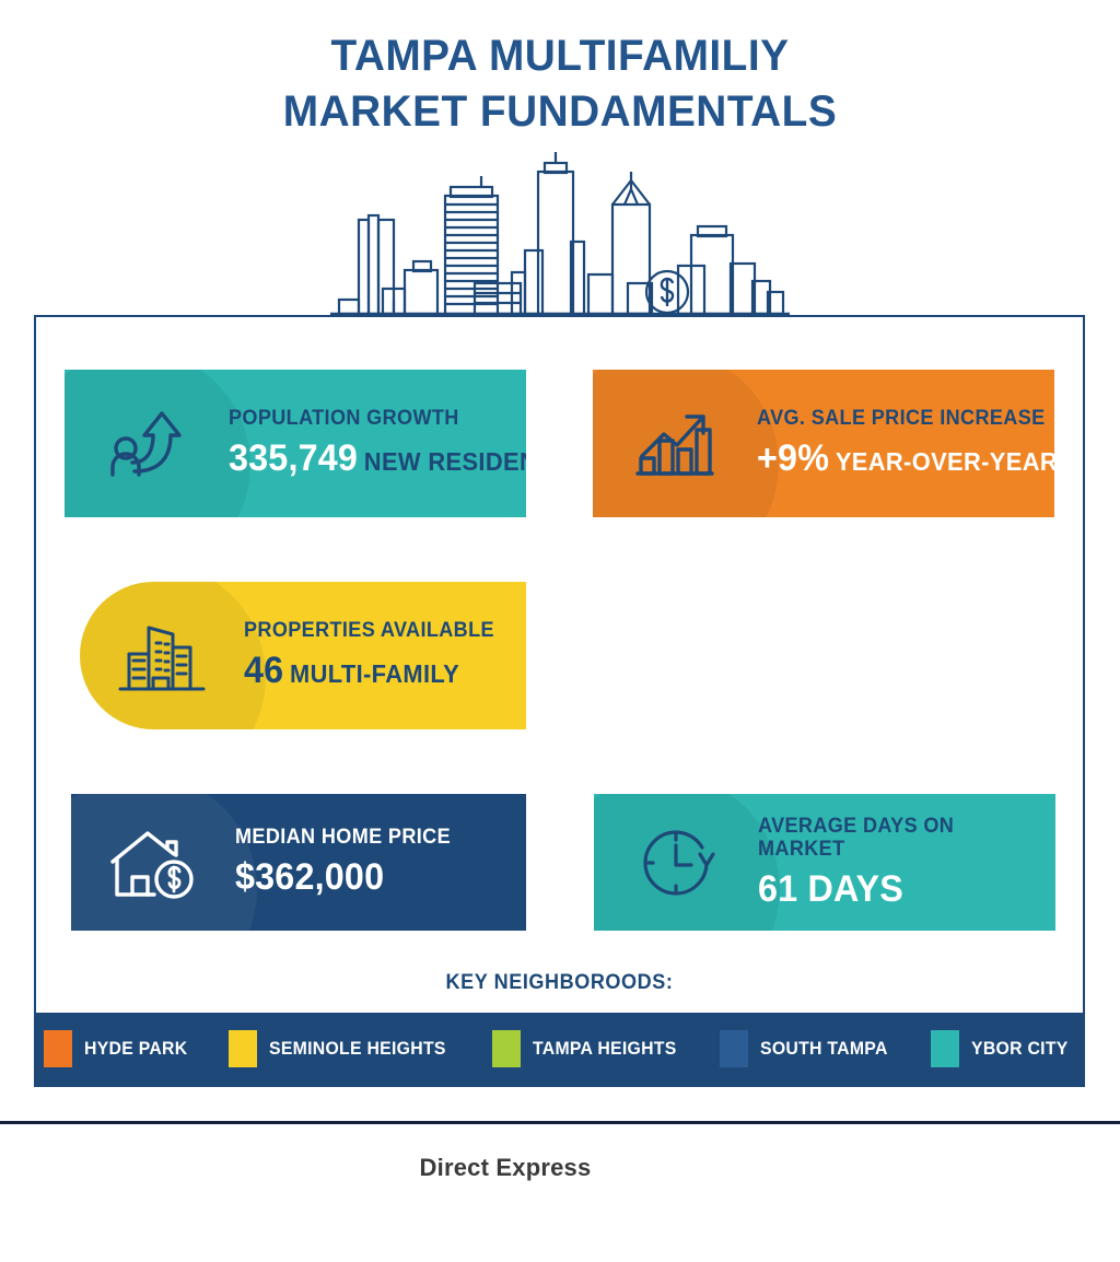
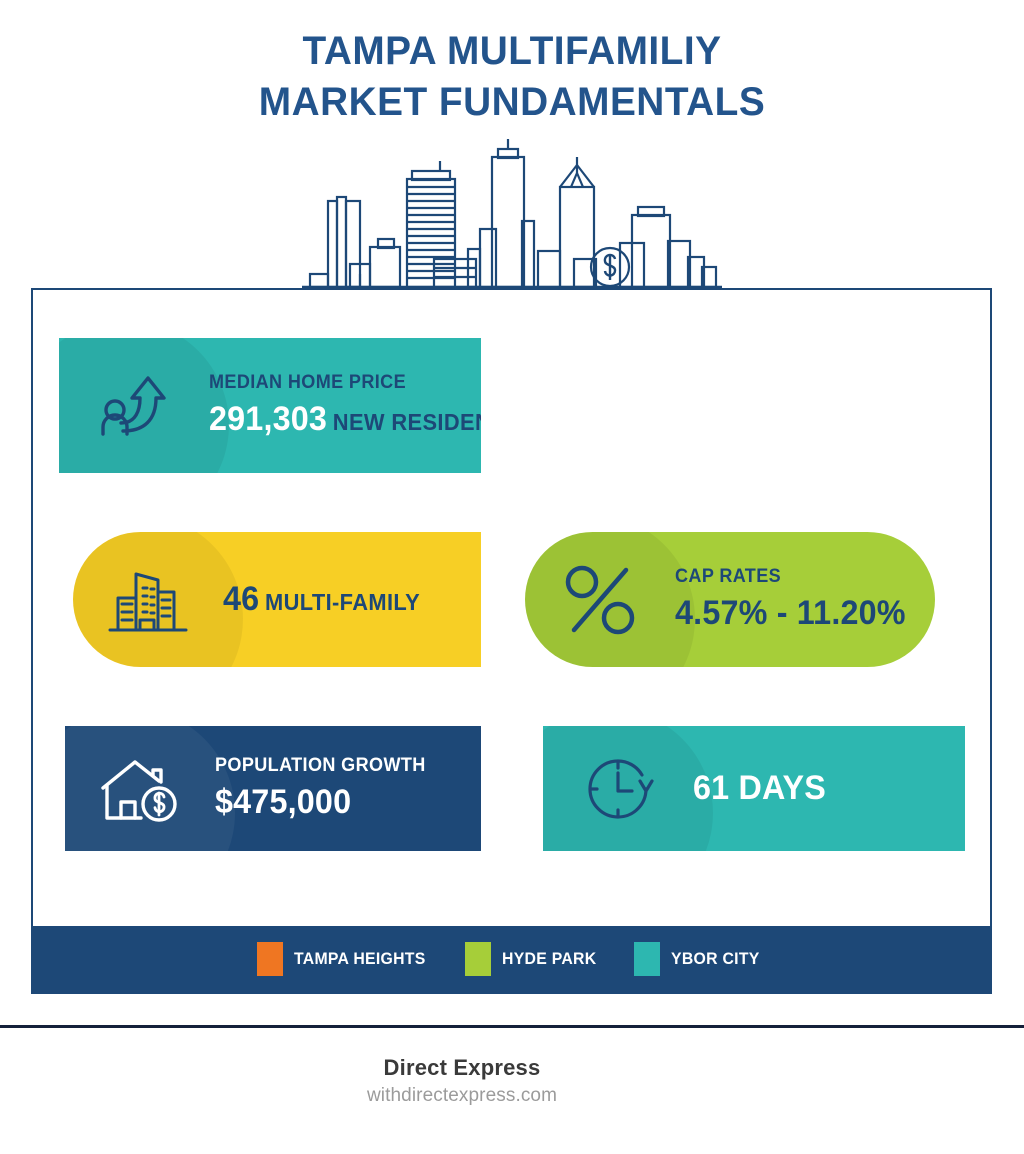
  TAMPA MULTIFAMILIY
  MARKET FUNDAMENTALS
- POPULATION GROWTH
+ MEDIAN HOME PRICE
- 335,749 NEW RESIDE
+ 291,303 NEW RESIDE
- AVG. SALE PRICE INCREASE
- +9% YEAR-OVER-YEAR
- PROPERTIES AVAILABLE
  46 MULTI-FAMILY
+ CAP RATES
+ 4.57% - 11.20%
- MEDIAN HOME PRICE
+ POPULATION GROWTH
- $362,000
+ $475,000
- AVERAGE DAYS ON MARKET
  61 DAYS
- KEY NEIGHBOROODS:
- HYDE PARK
+ TAMPA HEIGHTS
- SEMINOLE HEIGHTS
- TAMPA HEIGHTS
+ HYDE PARK
- SOUTH TAMPA
  YBOR CITY
  Direct Express
+ withdirectexpress.com
